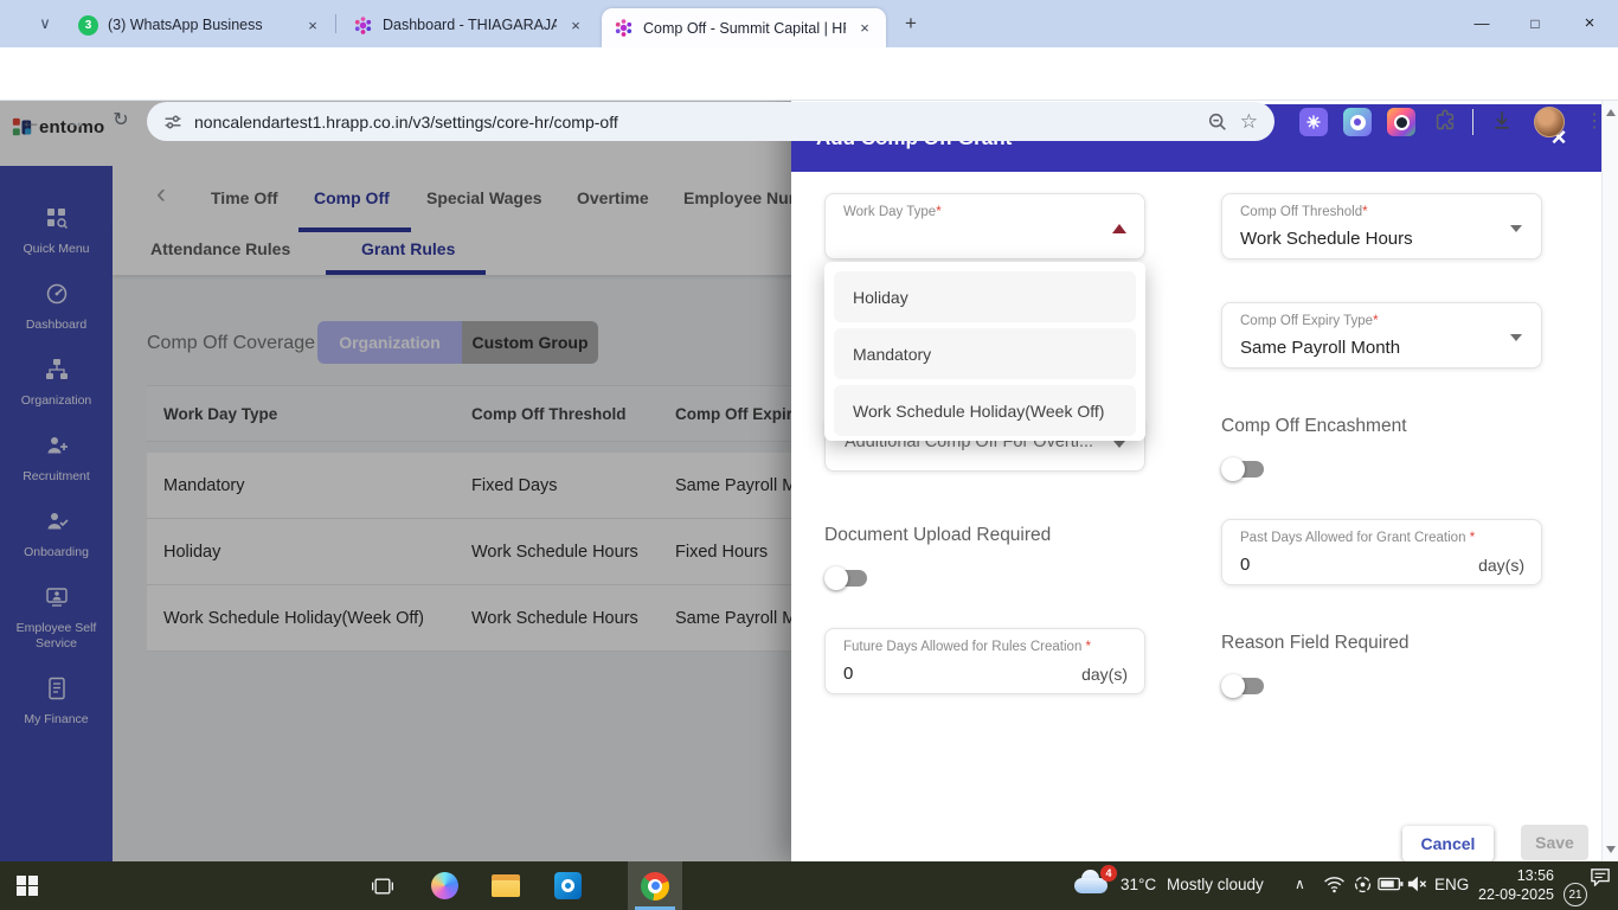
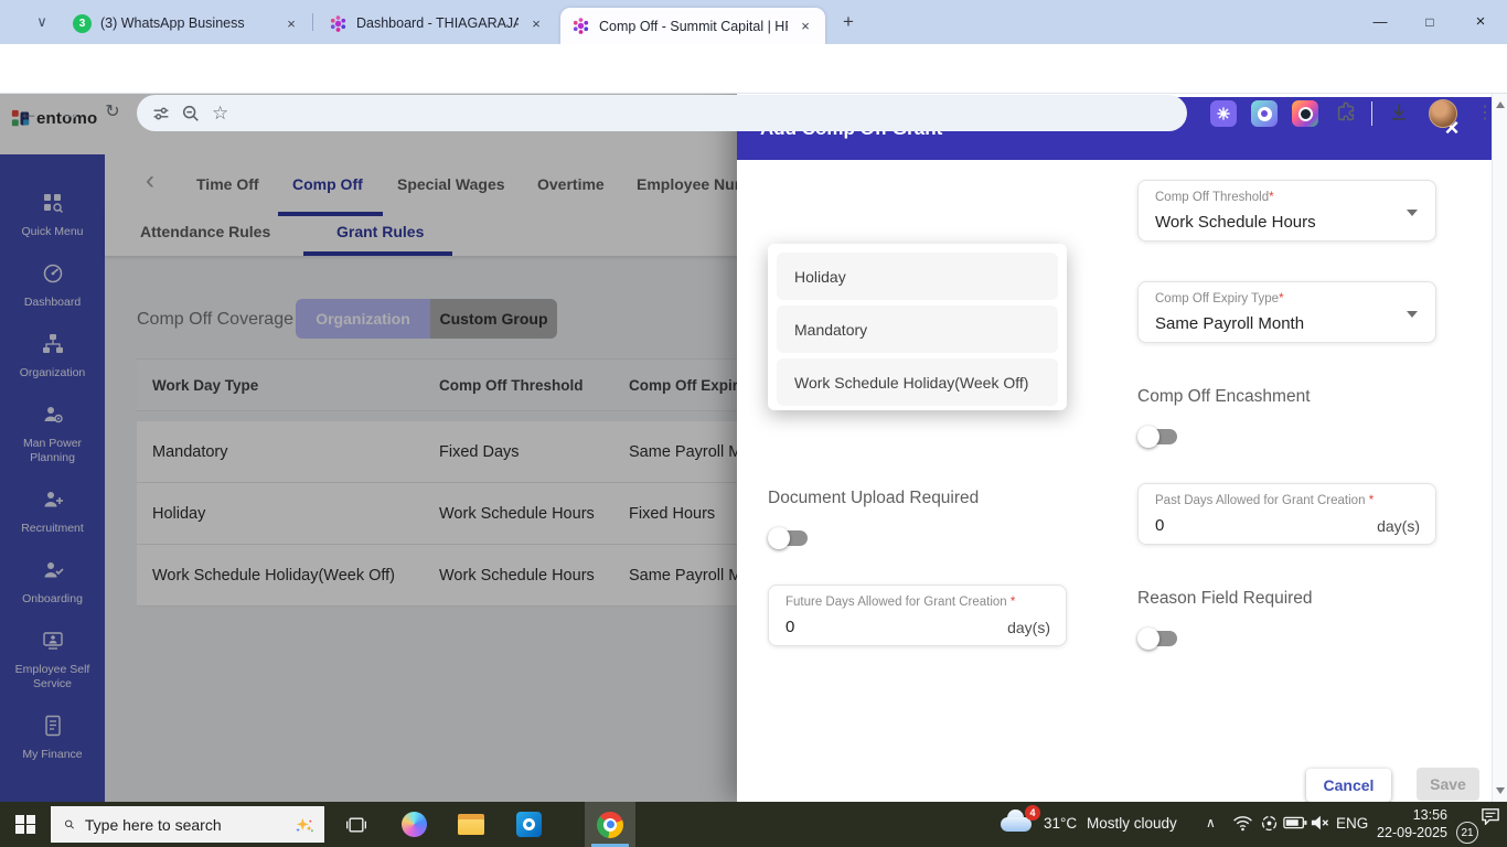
  ∨
  3
  (3) WhatsApp Business
  ×
  Dashboard - THIAGARAJA
  ×
  Comp Off - Summit Capital | H
  ×
  +
  —
  □
  ×
  ←
  →
  ↻
- noncalendartest1.hrapp.co.in/v3/settings/core-hr/comp-off
  ☆
  ⋮
  entomo
  Quick Menu
  Dashboard
  Organization
+ Man Power Planning
  Recruitment
  Onboarding
  Employee Self Service
  My Finance
  ‹
  Time Off
  Comp Off
  Special Wages
  Overtime
  Employee Nu
  Attendance Rules
  Grant Rules
  Comp Off Coverage
  Organization
  Custom Group
  Work Day Type
  Comp Off Threshold
  Comp Off Expir
  Mandatory
  Fixed Days
  Same Payroll M
  Holiday
  Work Schedule Hours
  Fixed Hours
  Work Schedule Holiday(Week Off)
  Work Schedule Hours
  Same Payroll M
  ×
- Work Day Type*
- Additional Comp Off For Overti...
  Holiday
  Mandatory
  Work Schedule Holiday(Week Off)
  Comp Off Threshold*
  Work Schedule Hours
  Comp Off Expiry Type*
  Same Payroll Month
  Comp Off Encashment
  Document Upload Required
  Past Days Allowed for Grant Creation *
  0
  day(s)
- Future Days Allowed for Rules Creation *
+ Future Days Allowed for Grant Creation *
  0
  day(s)
  Reason Field Required
  Cancel
  Save
+ Type here to search
  4
  31°C
  Mostly cloudy
  ∧
  ENG
  13:56
  22-09-2025
  21
